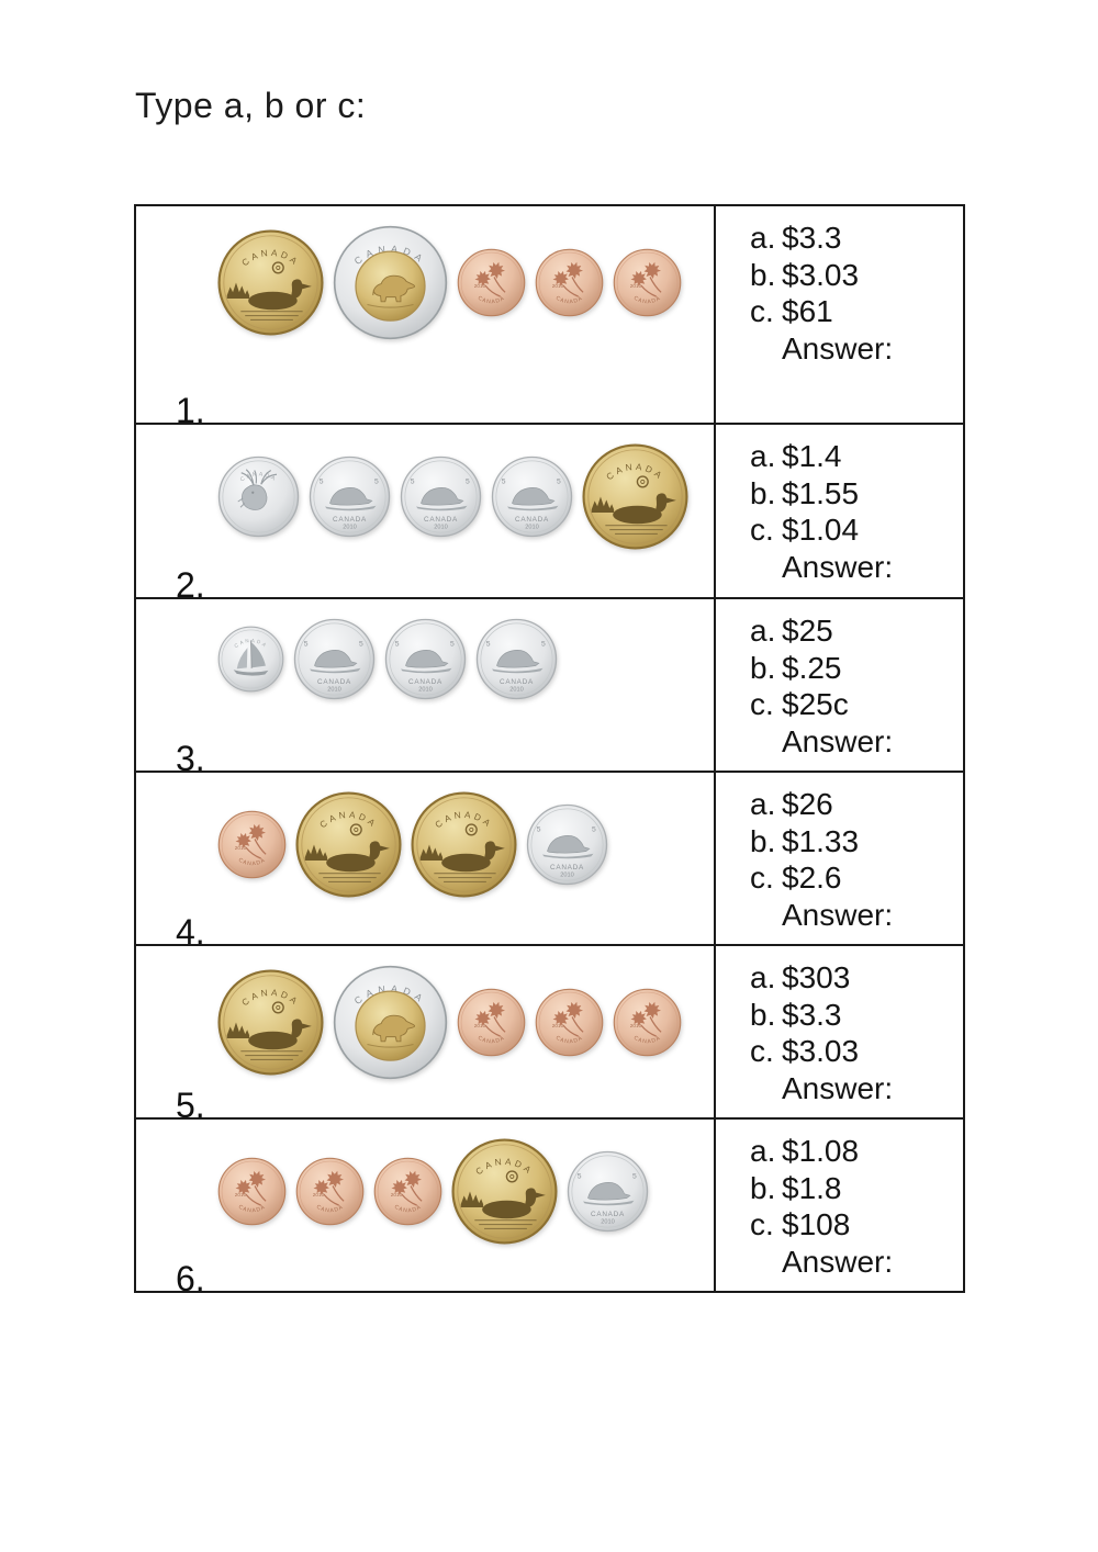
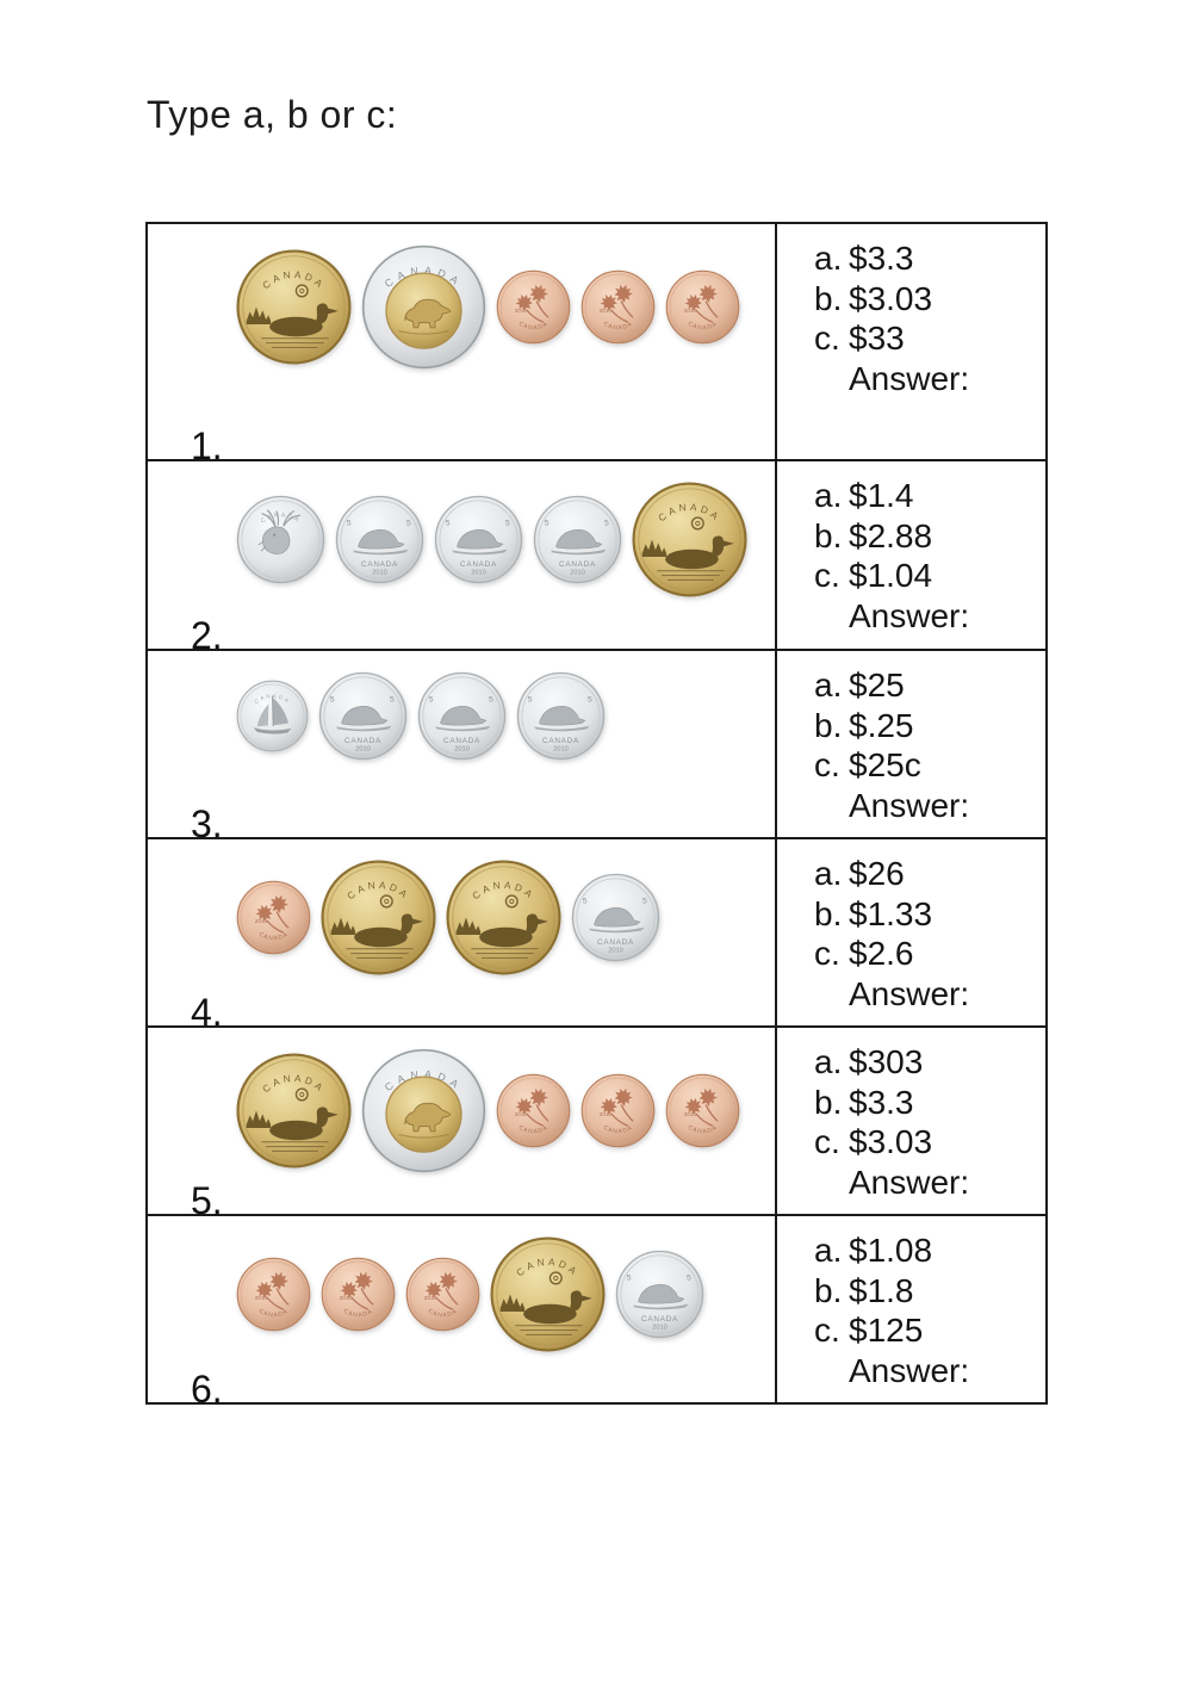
  Type a, b or c:
  1.
  a. $3.3
  b. $3.03
- c. $61
+ c. $33
  Answer:
  2.
  a. $1.4
- b. $1.55
+ b. $2.88
  c. $1.04
  Answer:
  3.
  a. $25
  b. $.25
  c. $25c
  Answer:
  4.
  a. $26
  b. $1.33
  c. $2.6
  Answer:
  5.
  a. $303
  b. $3.3
  c. $3.03
  Answer:
  6.
  a. $1.08
  b. $1.8
- c. $108
+ c. $125
  Answer:
